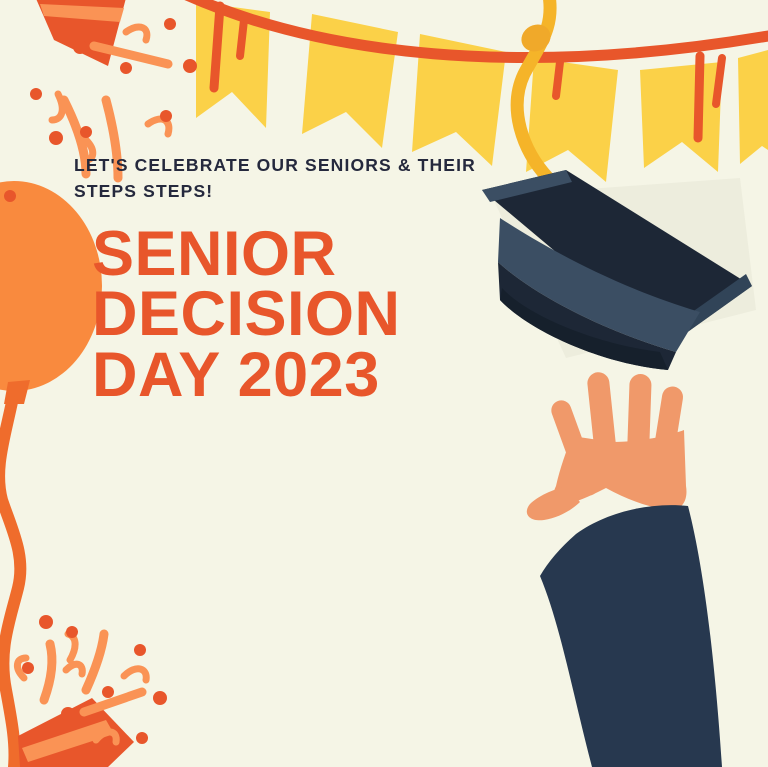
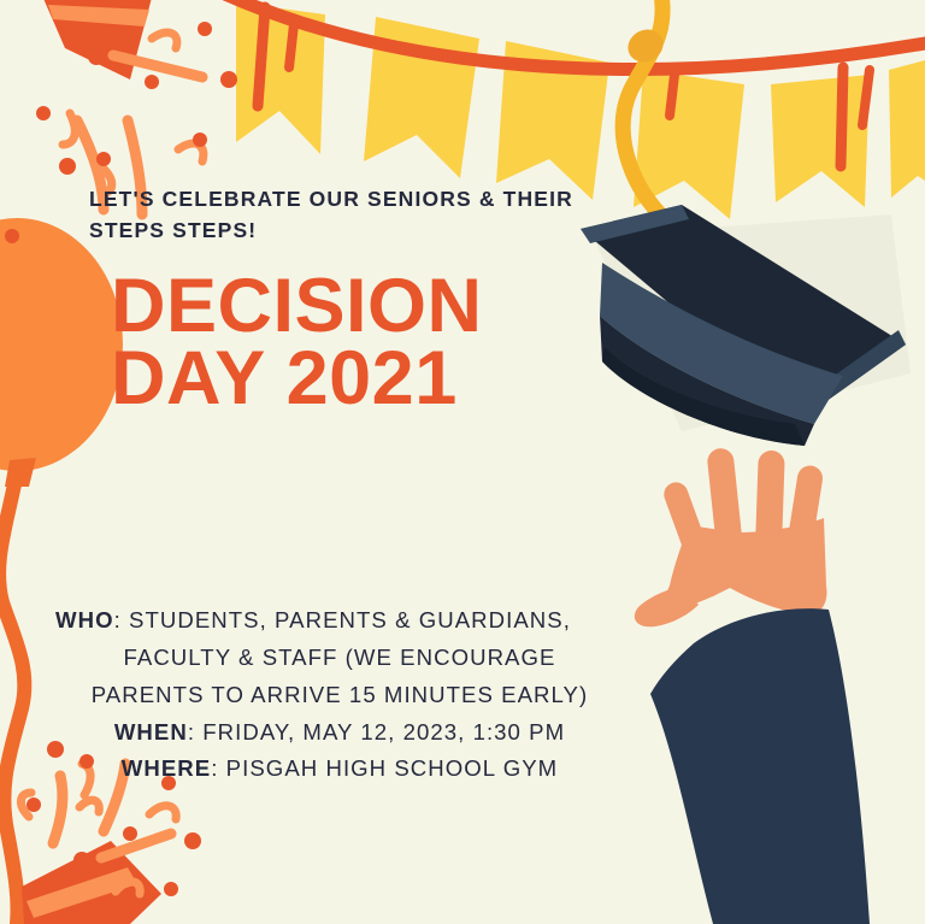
  LET'S CELEBRATE OUR SENIORS & THEIR STEPS STEPS!
- SENIOR
  DECISION
- DAY 2023
+ DAY 2021
+ WHO: STUDENTS, PARENTS & GUARDIANS,
+ FACULTY & STAFF (WE ENCOURAGE
+ PARENTS TO ARRIVE 15 MINUTES EARLY)
+ WHEN: FRIDAY, MAY 12, 2023, 1:30 PM
+ WHERE: PISGAH HIGH SCHOOL GYM
